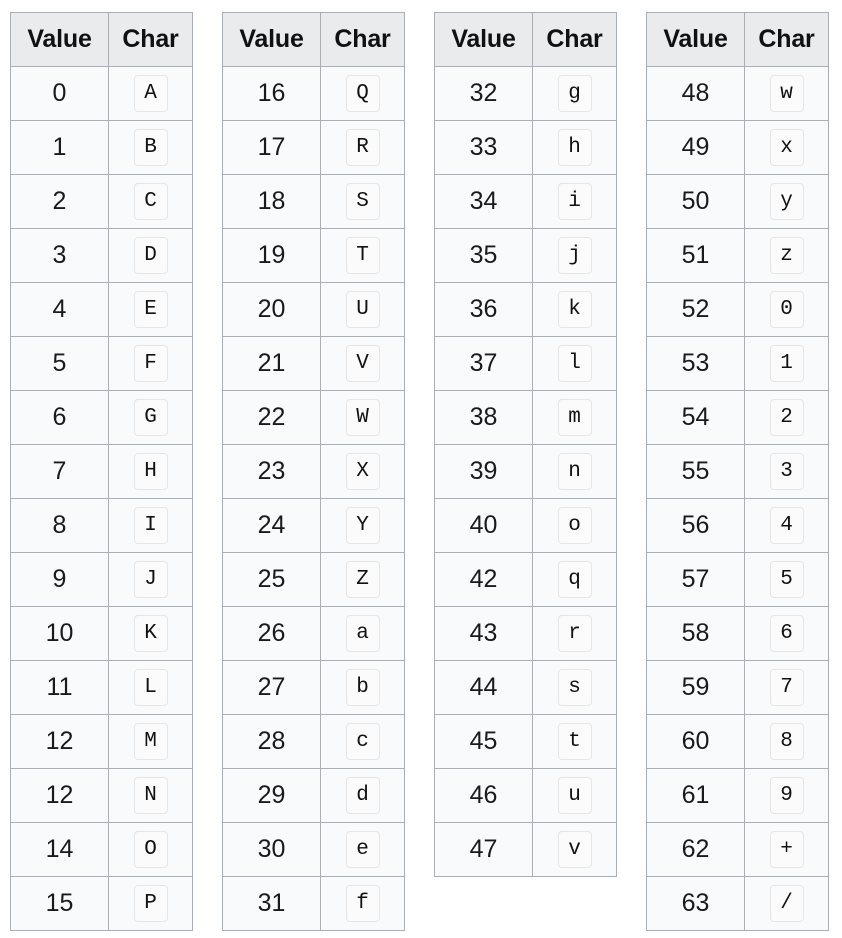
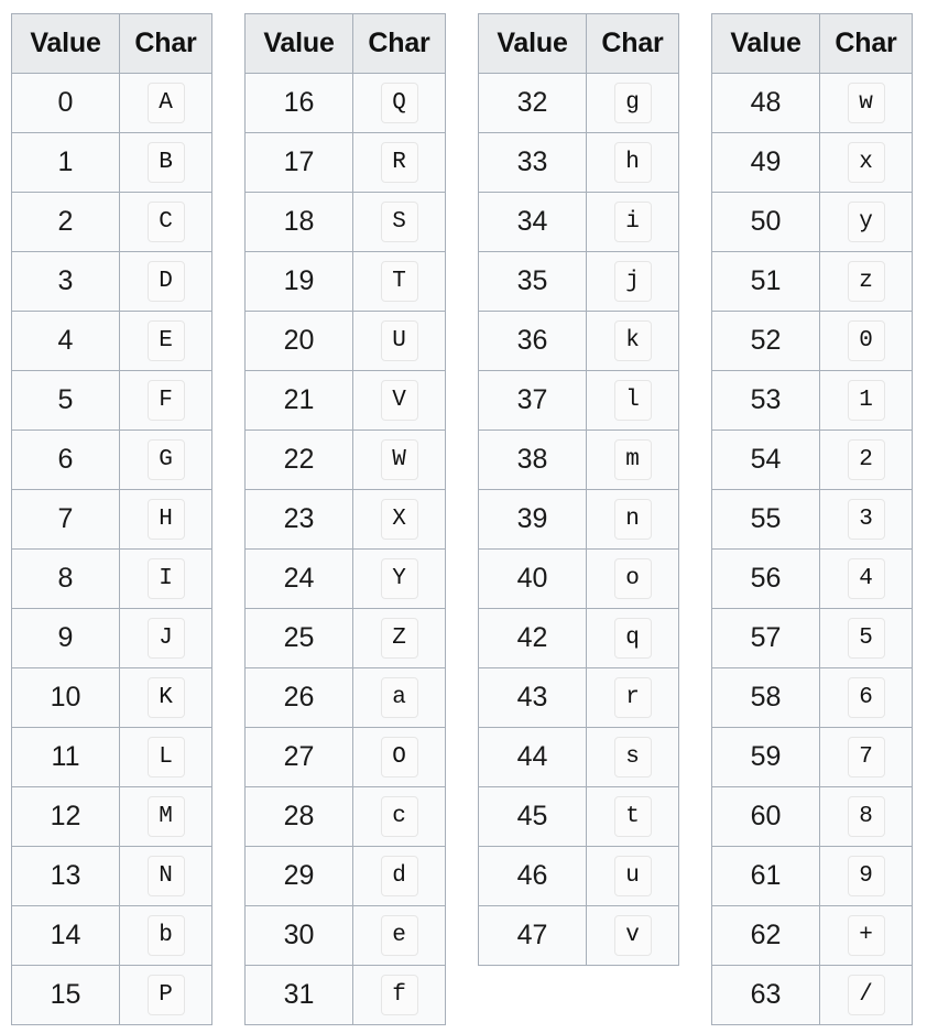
  Value	Char
  0	A
  1	B
  2	C
  3	D
  4	E
  5	F
  6	G
  7	H
  8	I
  9	J
  10	K
  11	L
  12	M
- 12	N
+ 13	N
- 14	O
+ 14	b
  15	P
  Value	Char
  16	Q
  17	R
  18	S
  19	T
  20	U
  21	V
  22	W
  23	X
  24	Y
  25	Z
  26	a
- 27	b
+ 27	O
  28	c
  29	d
  30	e
  31	f
  Value	Char
  32	g
  33	h
  34	i
  35	j
  36	k
  37	l
  38	m
  39	n
  40	o
  42	q
  43	r
  44	s
  45	t
  46	u
  47	v
  Value	Char
  48	w
  49	x
  50	y
  51	z
  52	0
  53	1
  54	2
  55	3
  56	4
  57	5
  58	6
  59	7
  60	8
  61	9
  62	+
  63	/
